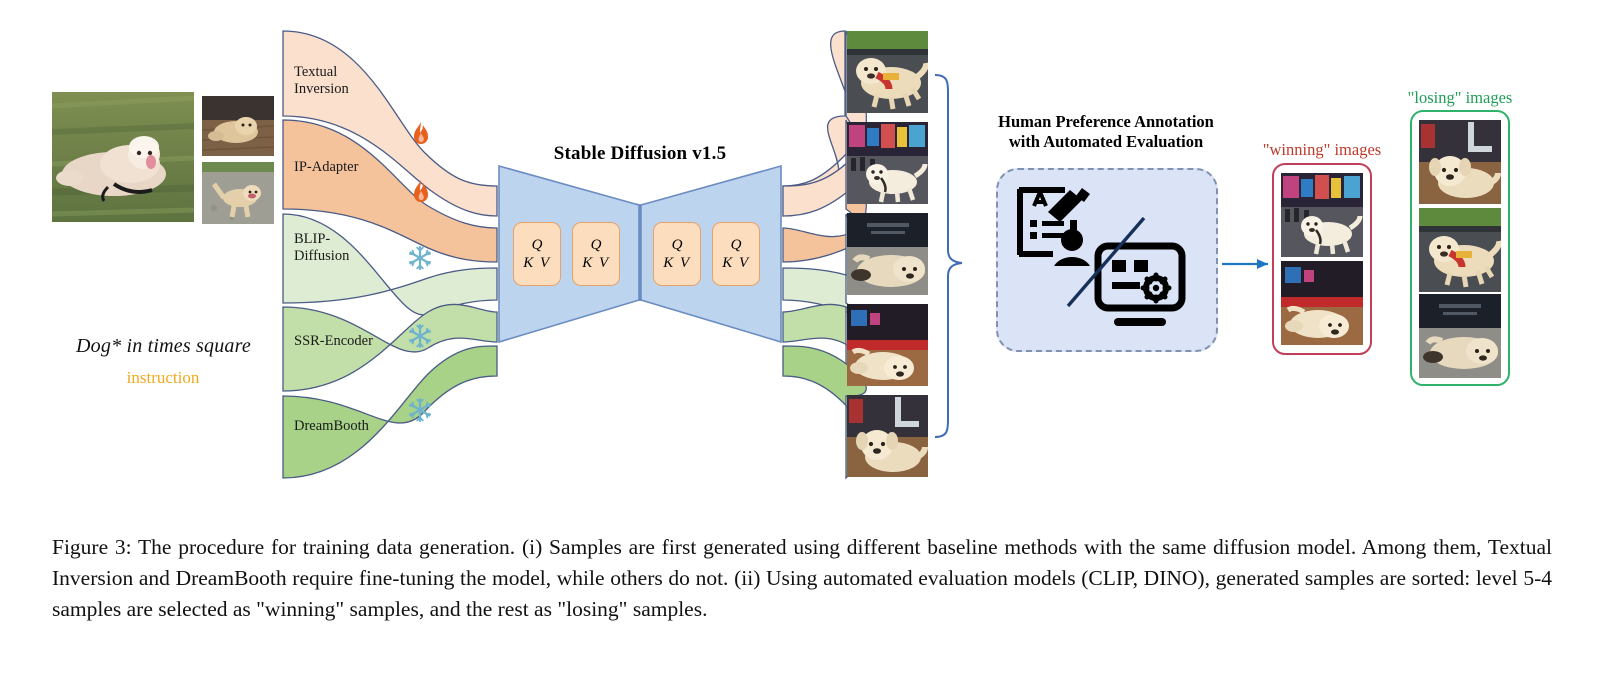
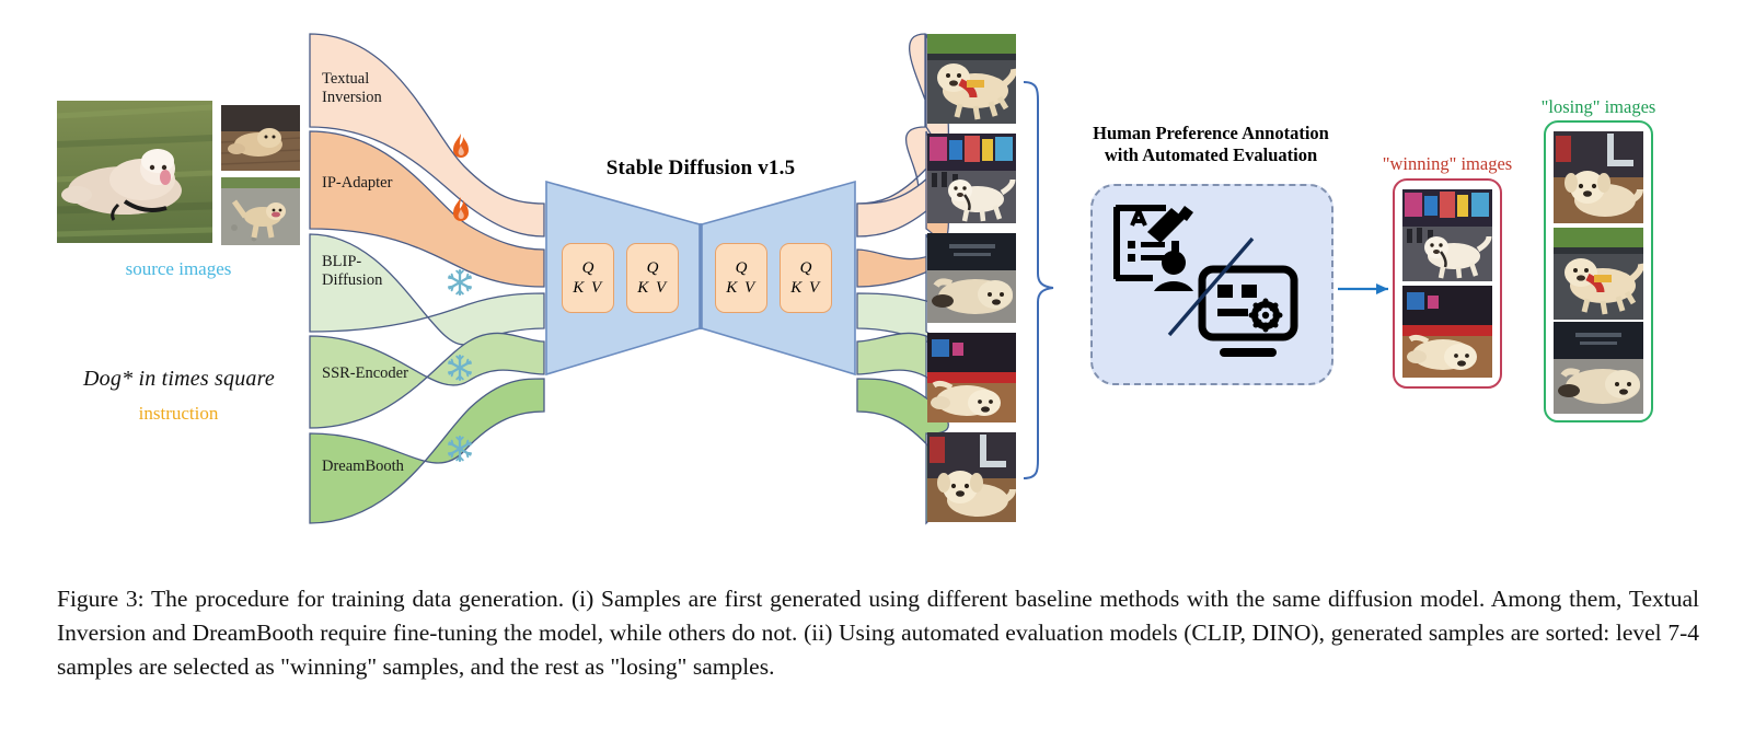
+ source images
  Dog* in times square
  instruction
  Textual
  Inversion
  IP-Adapter
  BLIP-
  Diffusion
  SSR-Encoder
  DreamBooth
  Stable Diffusion v1.5
  Q
  K V
  Q
  K V
  Q
  K V
  Q
  K V
  Human Preference Annotation
  with Automated Evaluation
  "winning" images
  "losing" images
- Figure 3: The procedure for training data generation. (i) Samples are first generated using different baseline methods with the same diffusion model. Among them, Textual Inversion and DreamBooth require fine-tuning the model, while others do not. (ii) Using automated evaluation models (CLIP, DINO), generated samples are sorted: level 5-4 samples are selected as "winning" samples, and the rest as "losing" samples.
+ Figure 3: The procedure for training data generation. (i) Samples are first generated using different baseline methods with the same diffusion model. Among them, Textual Inversion and DreamBooth require fine-tuning the model, while others do not. (ii) Using automated evaluation models (CLIP, DINO), generated samples are sorted: level 7-4 samples are selected as "winning" samples, and the rest as "losing" samples.
